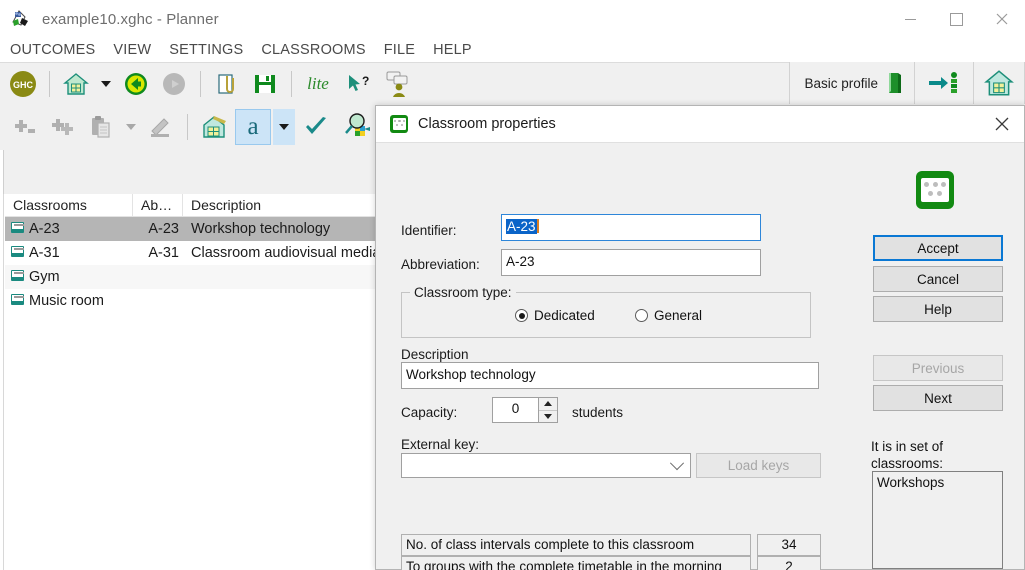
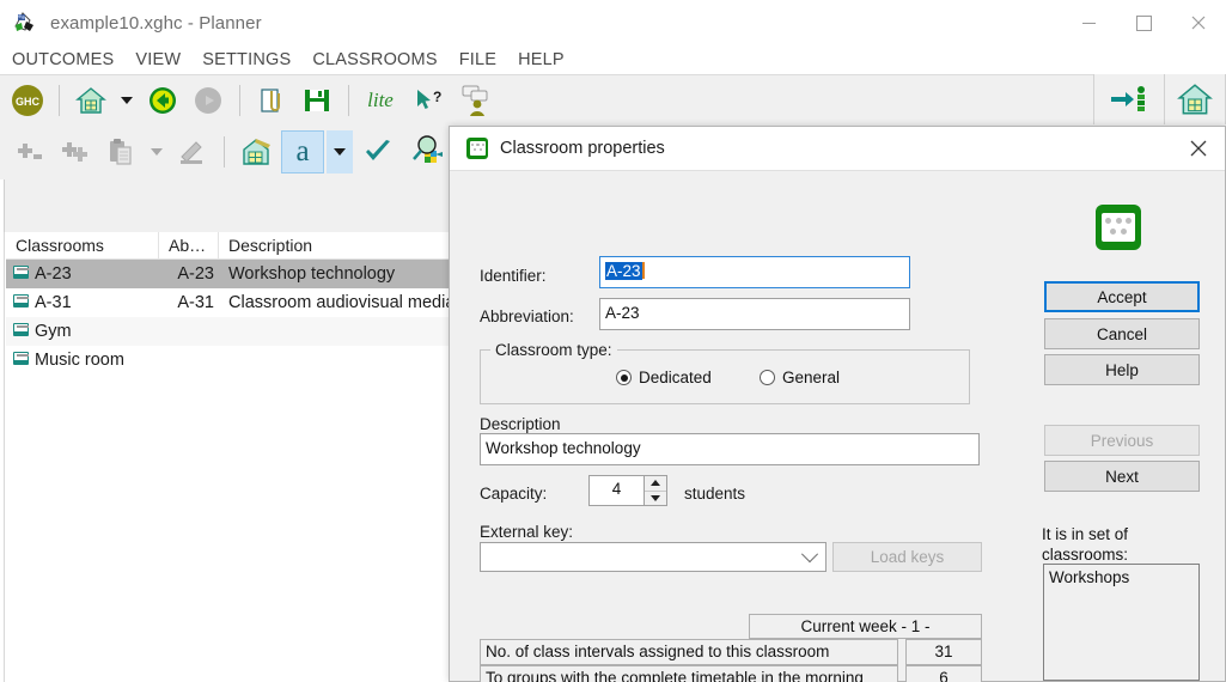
  example10.xghc - Planner
  OUTCOMES
  VIEW
  SETTINGS
  CLASSROOMS
  FILE
  HELP
  GHC
  lite
  ?
- Basic profile
  a
  Classrooms
  Ab…
  Description
  A-23
  A-23
  Workshop technology
  A-31
  A-31
  Classroom audiovisual medi
  Gym
  Music room
  Classroom properties
  Identifier:
  A-23
  Abbreviation:
  A-23
  Classroom type:
  Dedicated
  General
  Description
  Workshop technology
  Capacity:
- 0
+ 4
  students
  External key:
  Load keys
  Accept
  Cancel
  Help
  Previous
  Next
  It is in set of classrooms:
  Workshops
+ Current week - 1 -
- No. of class intervals complete to this classroom
+ No. of class intervals assigned to this classroom
- 34
+ 31
  To groups with the complete timetable in the morning
- 2
+ 6
